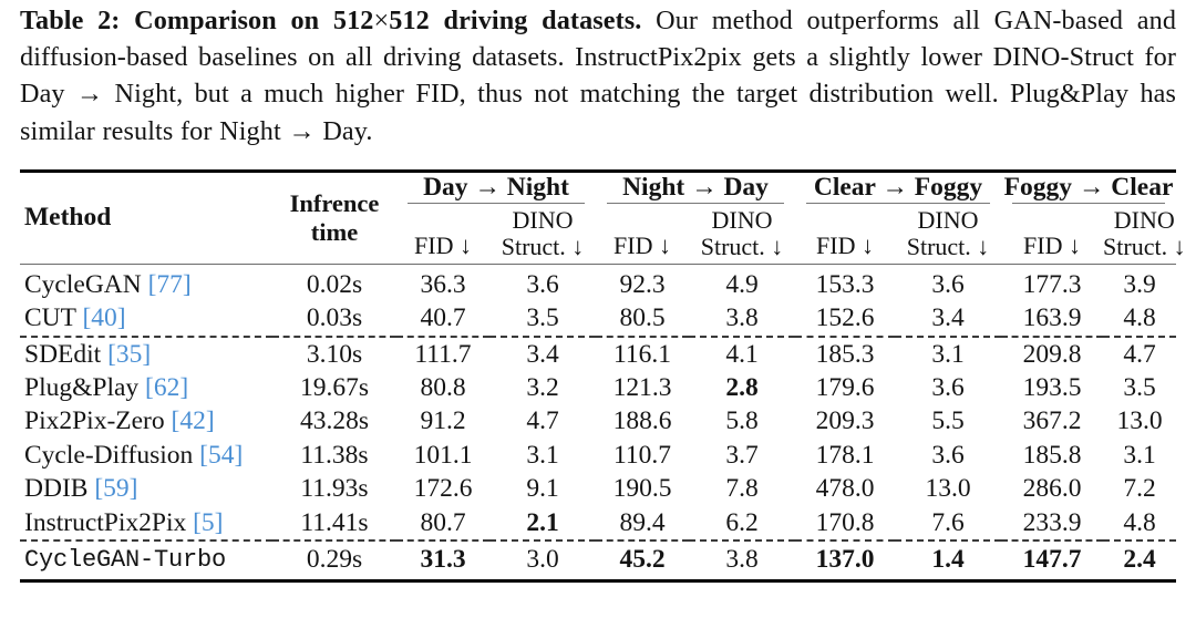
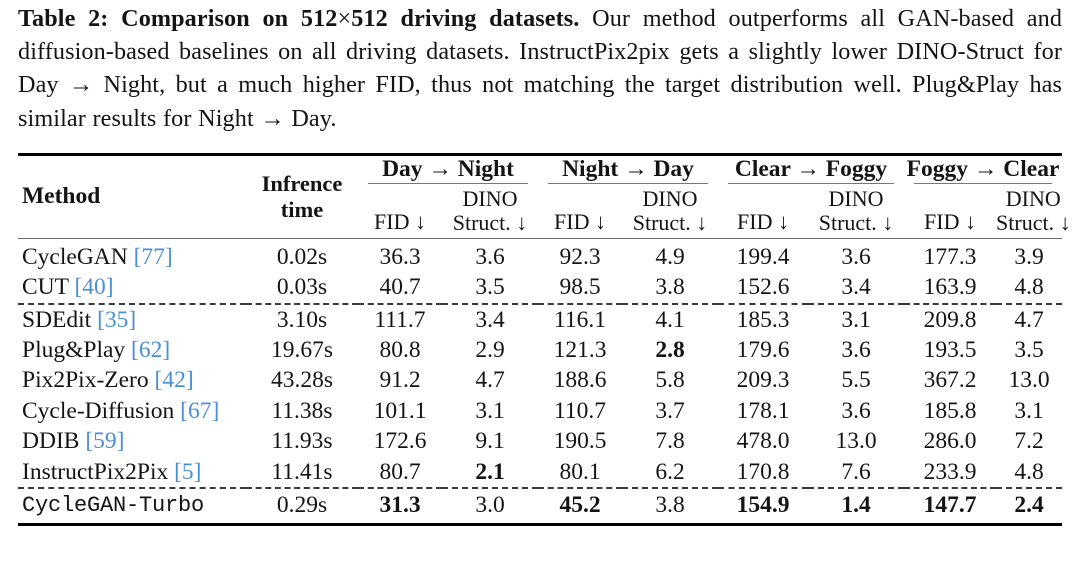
  Table 2: Comparison on 512×512 driving datasets. Our method outperforms all GAN-based and diffusion-based baselines on all driving datasets. InstructPix2pix gets a slightly lower DINO-Struct for Day → Night, but a much higher FID, thus not matching the target distribution well. Plug&Play has similar results for Night → Day.
  Method	Infrence time	Day → Night	Night → Day	Clear → Foggy	Foggy → Clear
  FID ↓	DINO Struct. ↓	FID ↓	DINO Struct. ↓	FID ↓	DINO Struct. ↓	FID ↓	DINO Struct. ↓
- CycleGAN [77]	0.02s	36.3	3.6	92.3	4.9	153.3	3.6	177.3	3.9
+ CycleGAN [77]	0.02s	36.3	3.6	92.3	4.9	199.4	3.6	177.3	3.9
- CUT [40]	0.03s	40.7	3.5	80.5	3.8	152.6	3.4	163.9	4.8
+ CUT [40]	0.03s	40.7	3.5	98.5	3.8	152.6	3.4	163.9	4.8
  SDEdit [35]	3.10s	111.7	3.4	116.1	4.1	185.3	3.1	209.8	4.7
- Plug&Play [62]	19.67s	80.8	3.2	121.3	2.8	179.6	3.6	193.5	3.5
+ Plug&Play [62]	19.67s	80.8	2.9	121.3	2.8	179.6	3.6	193.5	3.5
  Pix2Pix-Zero [42]	43.28s	91.2	4.7	188.6	5.8	209.3	5.5	367.2	13.0
- Cycle-Diffusion [54]	11.38s	101.1	3.1	110.7	3.7	178.1	3.6	185.8	3.1
+ Cycle-Diffusion [67]	11.38s	101.1	3.1	110.7	3.7	178.1	3.6	185.8	3.1
  DDIB [59]	11.93s	172.6	9.1	190.5	7.8	478.0	13.0	286.0	7.2
- InstructPix2Pix [5]	11.41s	80.7	2.1	89.4	6.2	170.8	7.6	233.9	4.8
+ InstructPix2Pix [5]	11.41s	80.7	2.1	80.1	6.2	170.8	7.6	233.9	4.8
- CycleGAN-Turbo	0.29s	31.3	3.0	45.2	3.8	137.0	1.4	147.7	2.4
+ CycleGAN-Turbo	0.29s	31.3	3.0	45.2	3.8	154.9	1.4	147.7	2.4
